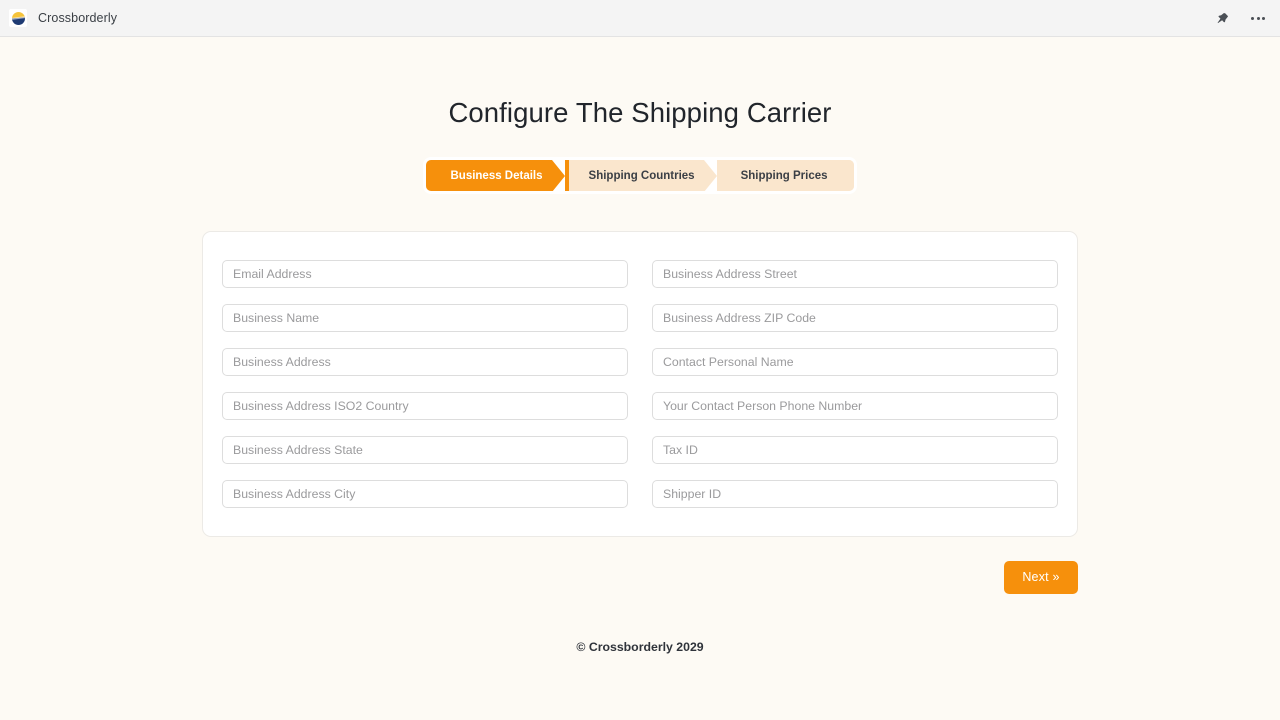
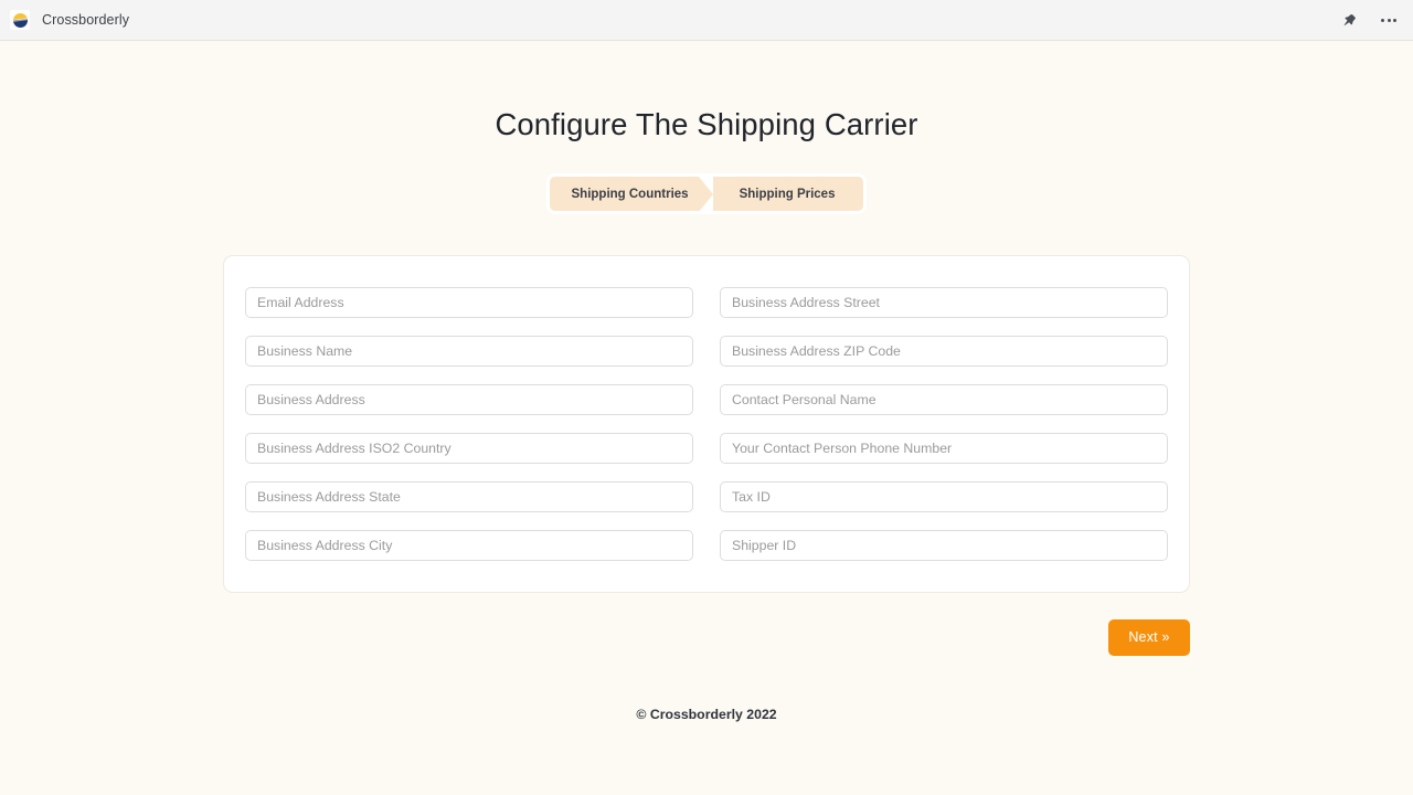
  Crossborderly
  Configure The Shipping Carrier
- Business Details
  Shipping Countries
  Shipping Prices
  Email Address
  Business Address Street
  Business Name
  Business Address ZIP Code
  Business Address
  Contact Personal Name
  Business Address ISO2 Country
  Your Contact Person Phone Number
  Business Address State
  Tax ID
  Business Address City
  Shipper ID
  Next »
- © Crossborderly 2029
+ © Crossborderly 2022
